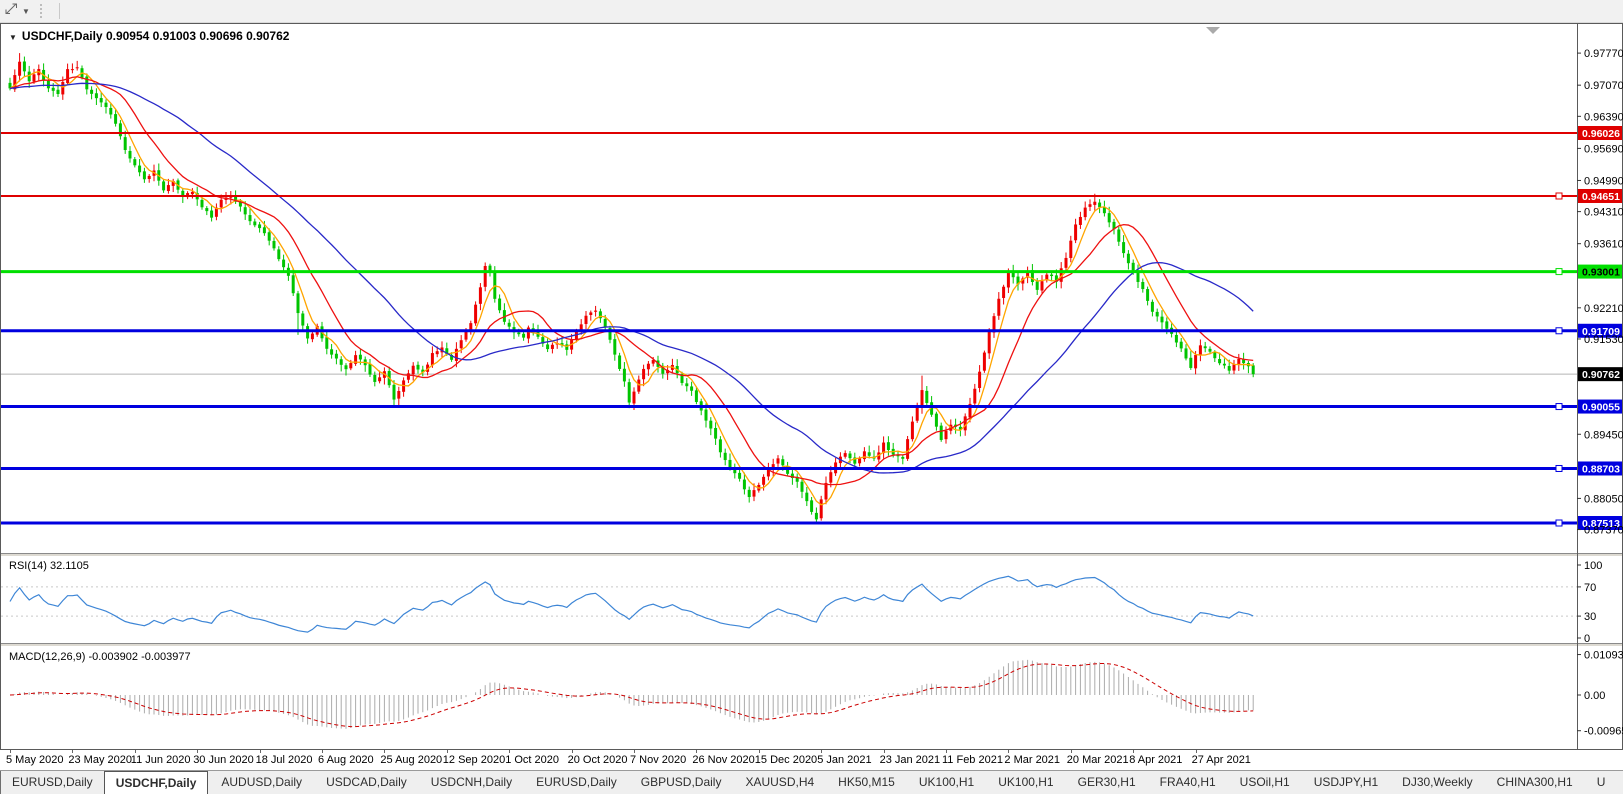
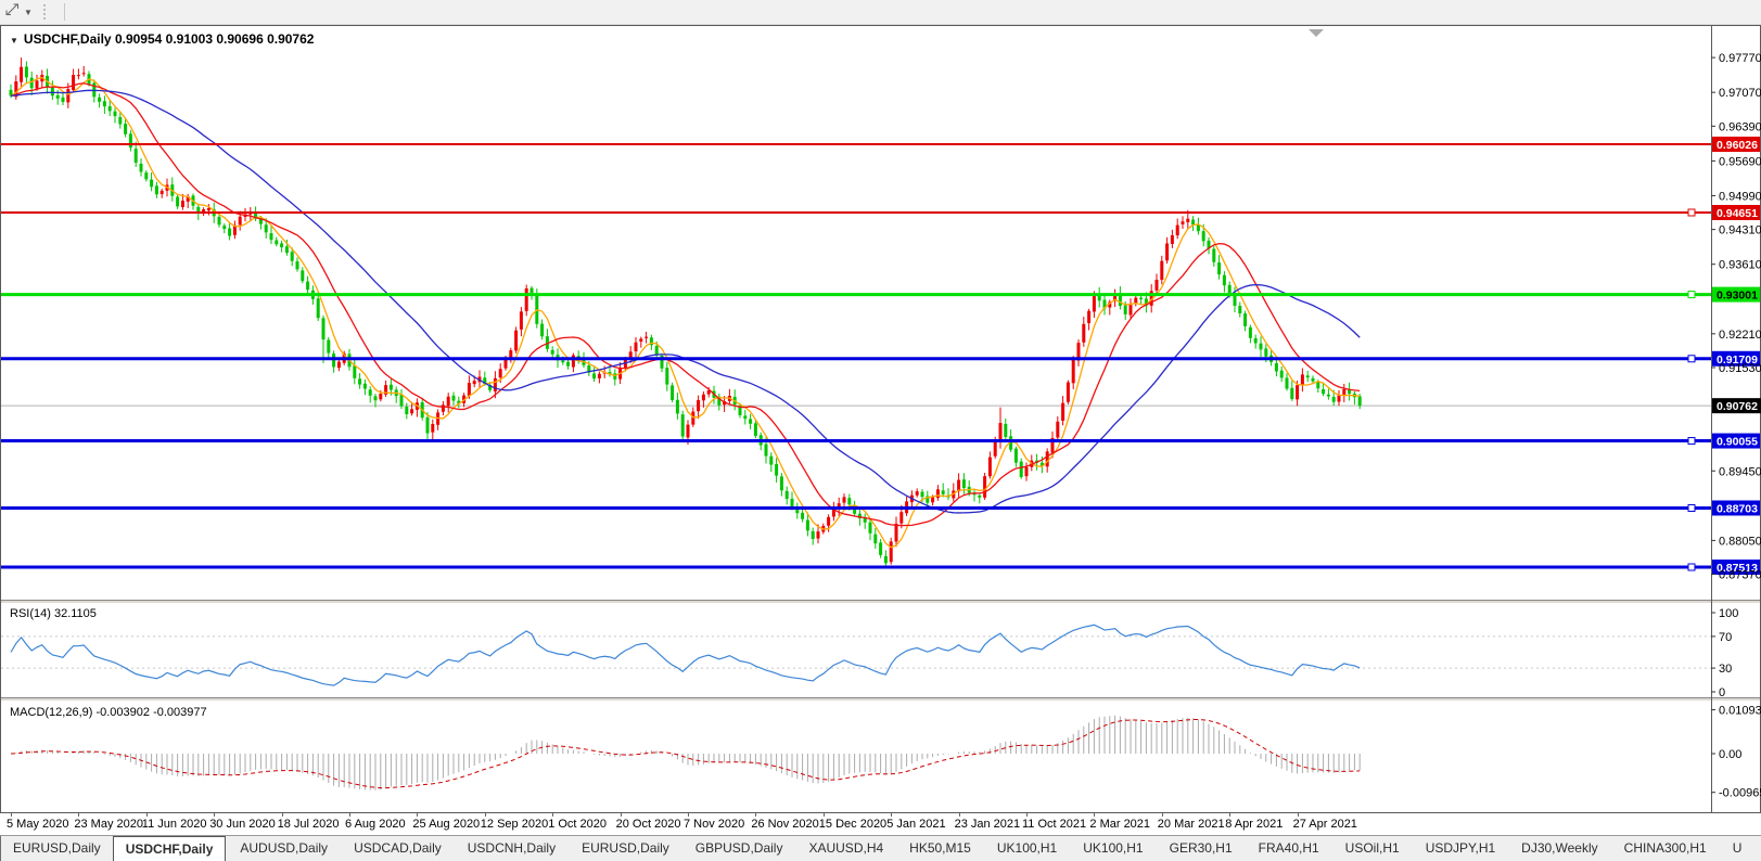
  ▼
  ▼ USDCHF,Daily 0.90954 0.91003 0.90696 0.90762
  0.96026
  0.94651
  0.93001
  0.91709
  0.90055
  0.88703
  0.87513
  0.97770
  0.97070
  0.96390
  0.95690
  0.94990
  0.94310
  0.93610
  0.92210
  0.91530
  0.89450
  0.88050
  0.87370
  0.90762
  100
  70
  30
  0
  0.01093
  0.00
  -0.0096
  RSI(14) 32.1105
  MACD(12,26,9) -0.003902 -0.003977
  5 May 2020
  23 May 2020
  11 Jun 2020
  30 Jun 2020
  18 Jul 2020
  6 Aug 2020
  25 Aug 2020
  12 Sep 2020
  1 Oct 2020
  20 Oct 2020
  7 Nov 2020
  26 Nov 2020
  15 Dec 2020
  5 Jan 2021
  23 Jan 2021
- 11 Feb 2021
+ 11 Oct 2021
  2 Mar 2021
  20 Mar 2021
  8 Apr 2021
  27 Apr 2021
  EURUSD,Daily
  USDCHF,Daily
  AUDUSD,Daily
  USDCAD,Daily
  USDCNH,Daily
  EURUSD,Daily
  GBPUSD,Daily
  XAUUSD,H4
  HK50,M15
  UK100,H1
  UK100,H1
  GER30,H1
  FRA40,H1
  USOil,H1
  USDJPY,H1
  DJ30,Weekly
  CHINA300,H1
  U
